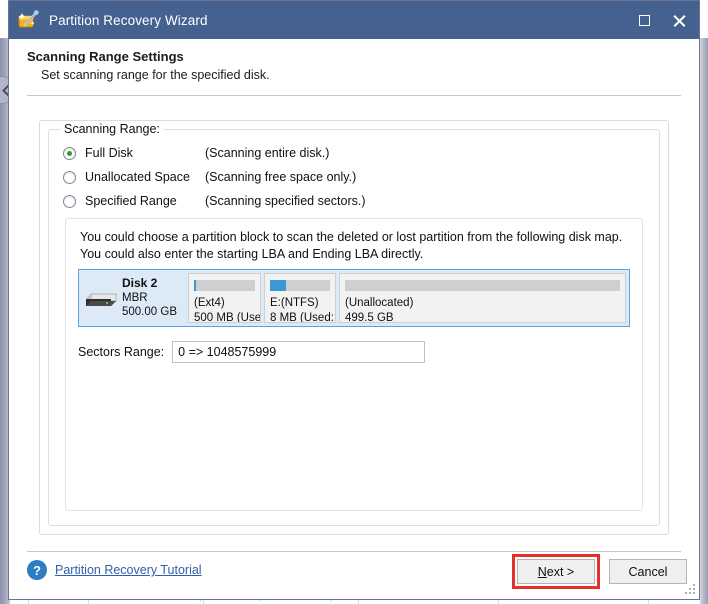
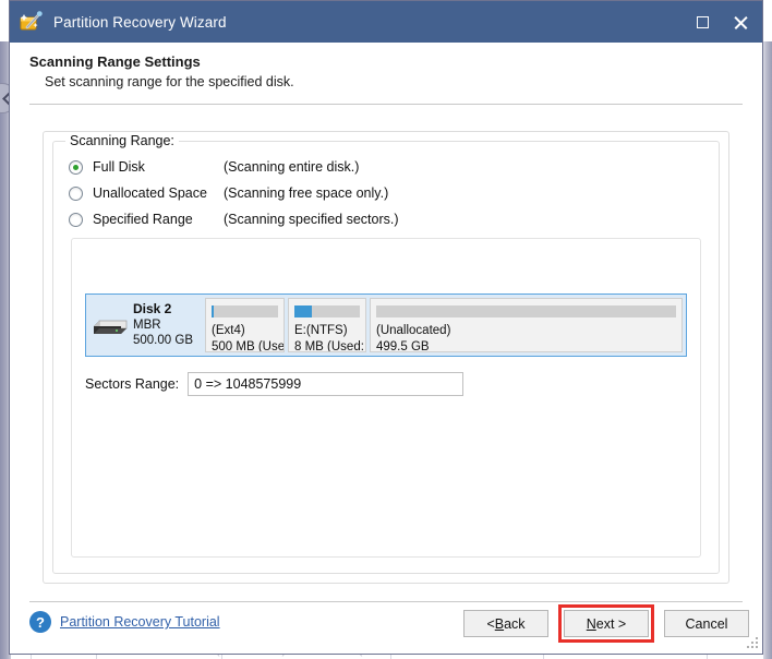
  Partition Recovery Wizard
  Scanning Range Settings
  Set scanning range for the specified disk.
  Scanning Range:
  Full Disk
  (Scanning entire disk.)
  Unallocated Space
  (Scanning free space only.)
  Specified Range
  (Scanning specified sectors.)
- You could choose a partition block to scan the deleted or lost partition from the following disk map. You could also enter the starting LBA and Ending LBA directly.
  Disk 2
  MBR
  500.00 GB
  (Ext4)
  500 MB (Use
  E:(NTFS)
  8 MB (Used:
  (Unallocated)
  499.5 GB
  Sectors Range:
  0 => 1048575999
  ?
  Partition Recovery Tutorial
+ <
+ B
+ ack
  N
  ext >
  Cancel
